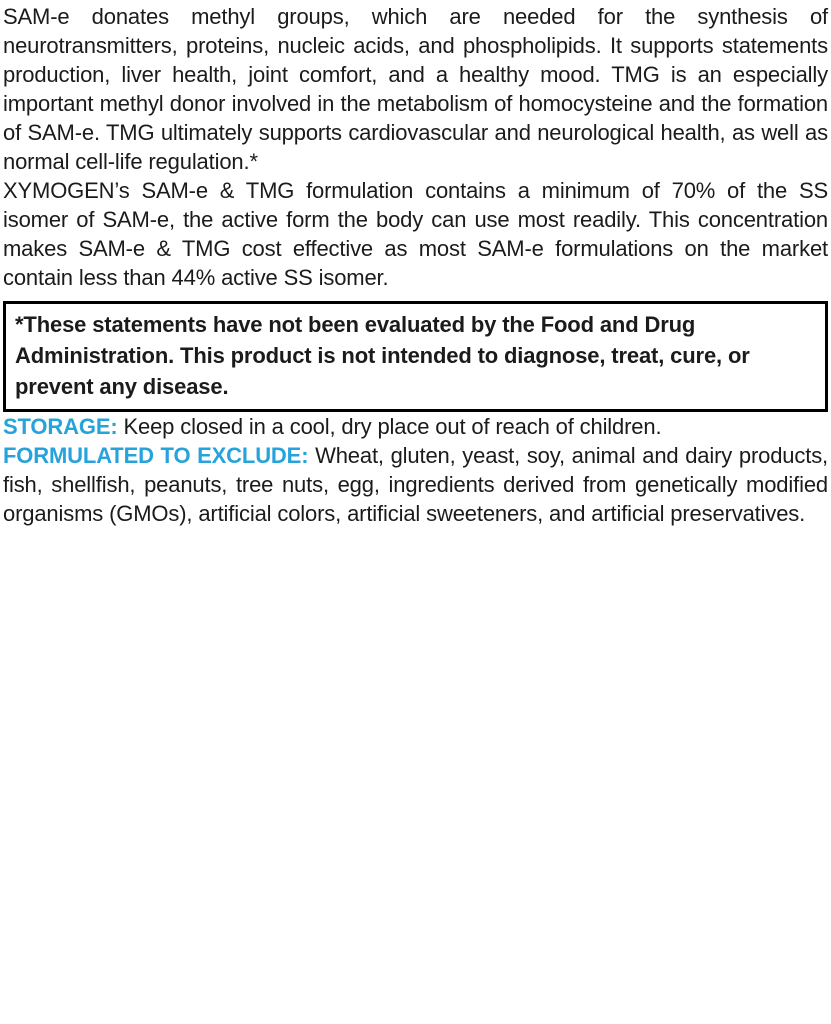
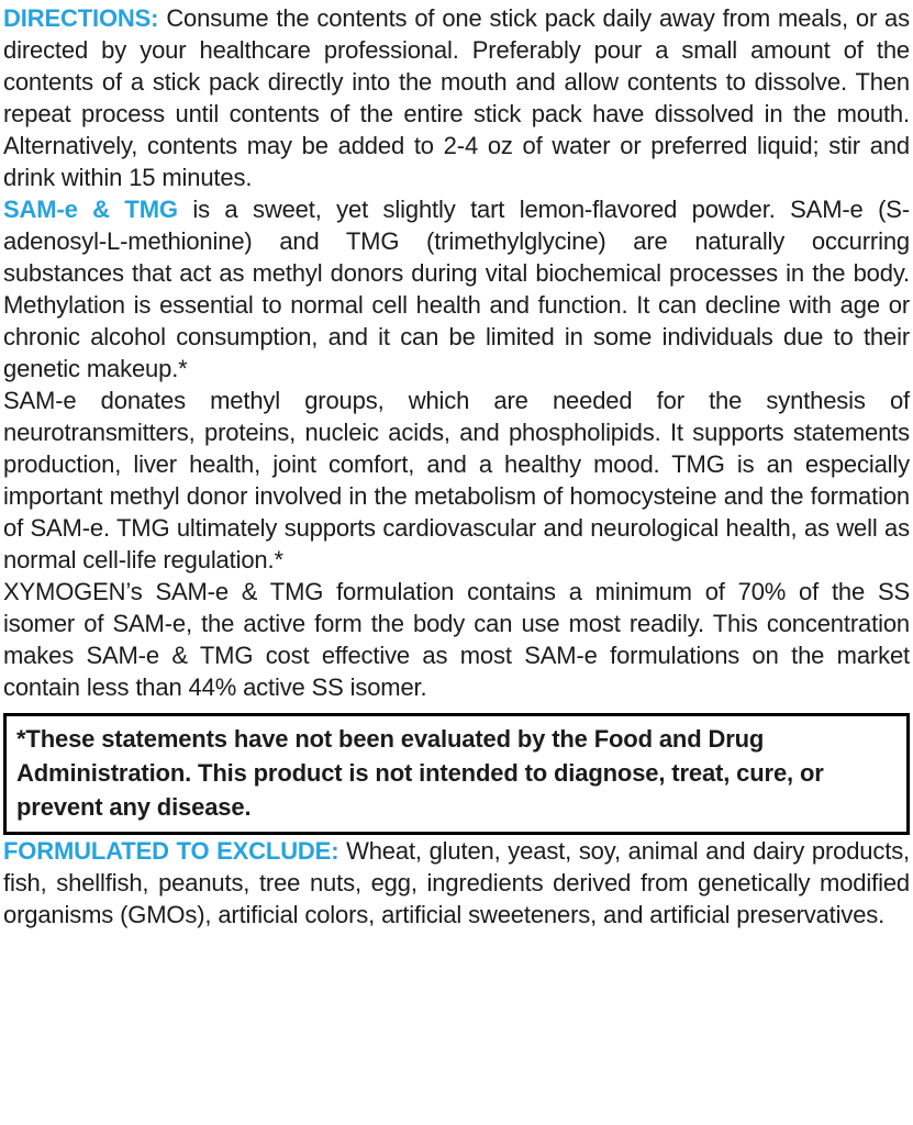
+ DIRECTIONS: Consume the contents of one stick pack daily away from meals, or as directed by your healthcare professional. Preferably pour a small amount of the contents of a stick pack directly into the mouth and allow contents to dissolve. Then repeat process until contents of the entire stick pack have dissolved in the mouth. Alternatively, contents may be added to 2-4 oz of water or preferred liquid; stir and drink within 15 minutes.
+ SAM-e & TMG is a sweet, yet slightly tart lemon-flavored powder. SAM-e (S-adenosyl-L-methionine) and TMG (trimethylglycine) are naturally occurring substances that act as methyl donors during vital biochemical processes in the body. Methylation is essential to normal cell health and function. It can decline with age or chronic alcohol consumption, and it can be limited in some individuals due to their genetic makeup.*
  SAM-e donates methyl groups, which are needed for the synthesis of neurotransmitters, proteins, nucleic acids, and phospholipids. It supports statements production, liver health, joint comfort, and a healthy mood. TMG is an especially important methyl donor involved in the metabolism of homocysteine and the formation of SAM-e. TMG ultimately supports cardiovascular and neurological health, as well as normal cell-life regulation.*
  XYMOGEN’s SAM-e & TMG formulation contains a minimum of 70% of the SS isomer of SAM-e, the active form the body can use most readily. This concentration makes SAM-e & TMG cost effective as most SAM-e formulations on the market contain less than 44% active SS isomer.
  *These statements have not been evaluated by the Food and Drug Administration. This product is not intended to diagnose, treat, cure, or prevent any disease.
- STORAGE: Keep closed in a cool, dry place out of reach of children.
  FORMULATED TO EXCLUDE: Wheat, gluten, yeast, soy, animal and dairy products, fish, shellfish, peanuts, tree nuts, egg, ingredients derived from genetically modified organisms (GMOs), artificial colors, artificial sweeteners, and artificial preservatives.
